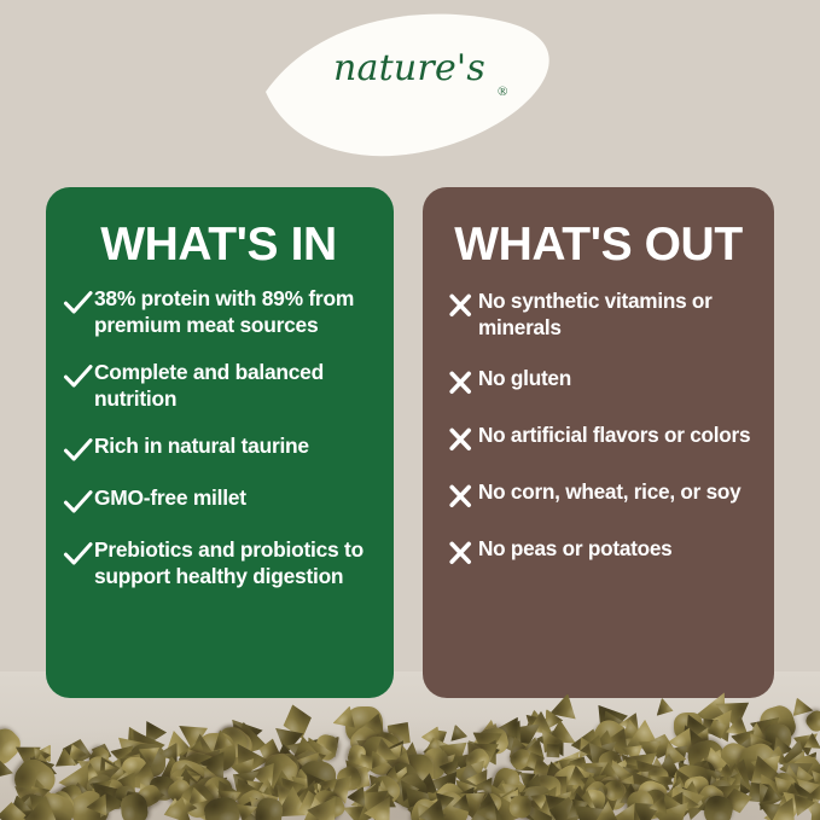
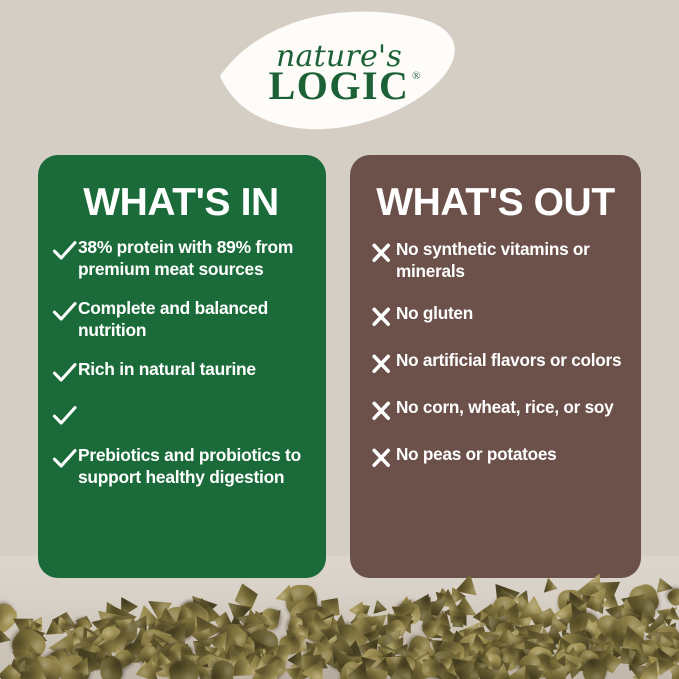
  nature's
+ LOGIC
  ®
  WHAT'S IN
  38% protein with 89% from premium meat sources
  Complete and balanced nutrition
  Rich in natural taurine
- GMO-free millet
  Prebiotics and probiotics to support healthy digestion
  WHAT'S OUT
  No synthetic vitamins or minerals
  No gluten
  No artificial flavors or colors
  No corn, wheat, rice, or soy
  No peas or potatoes
